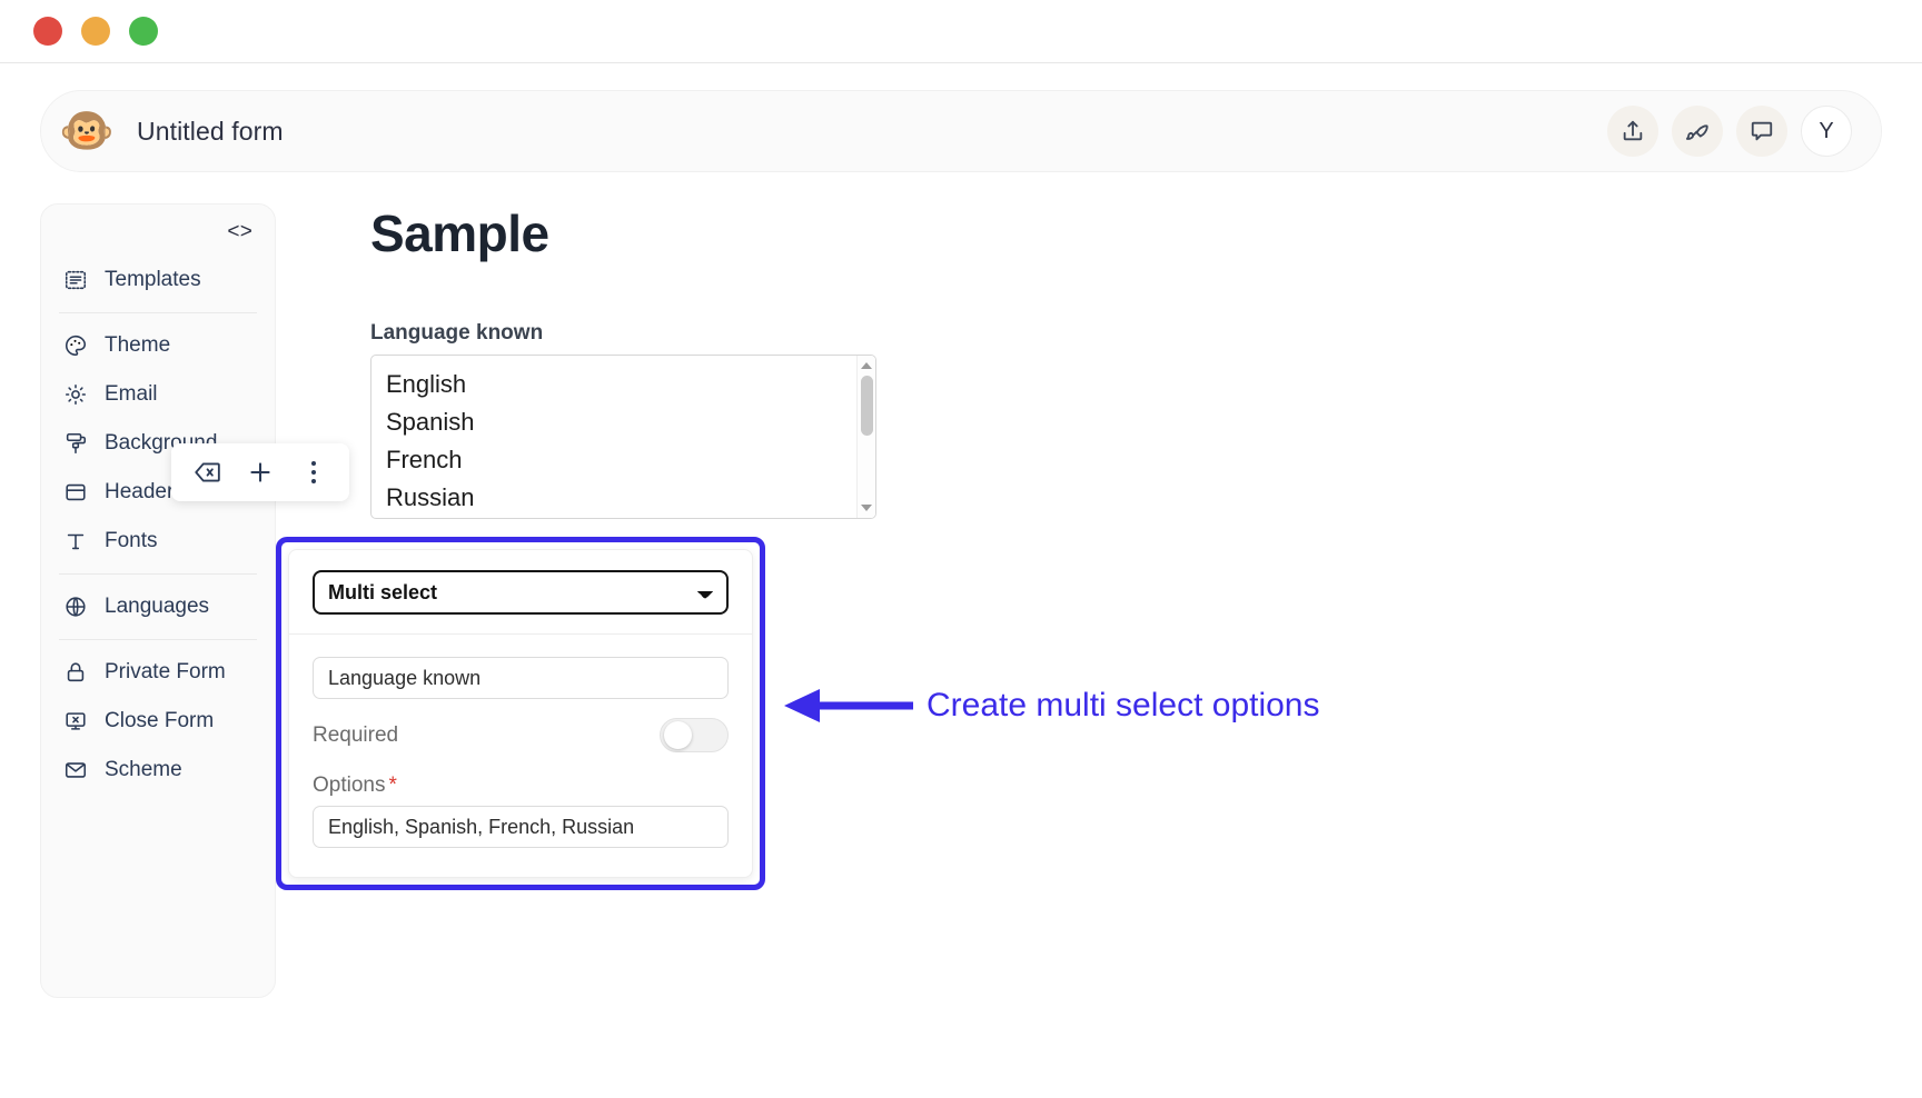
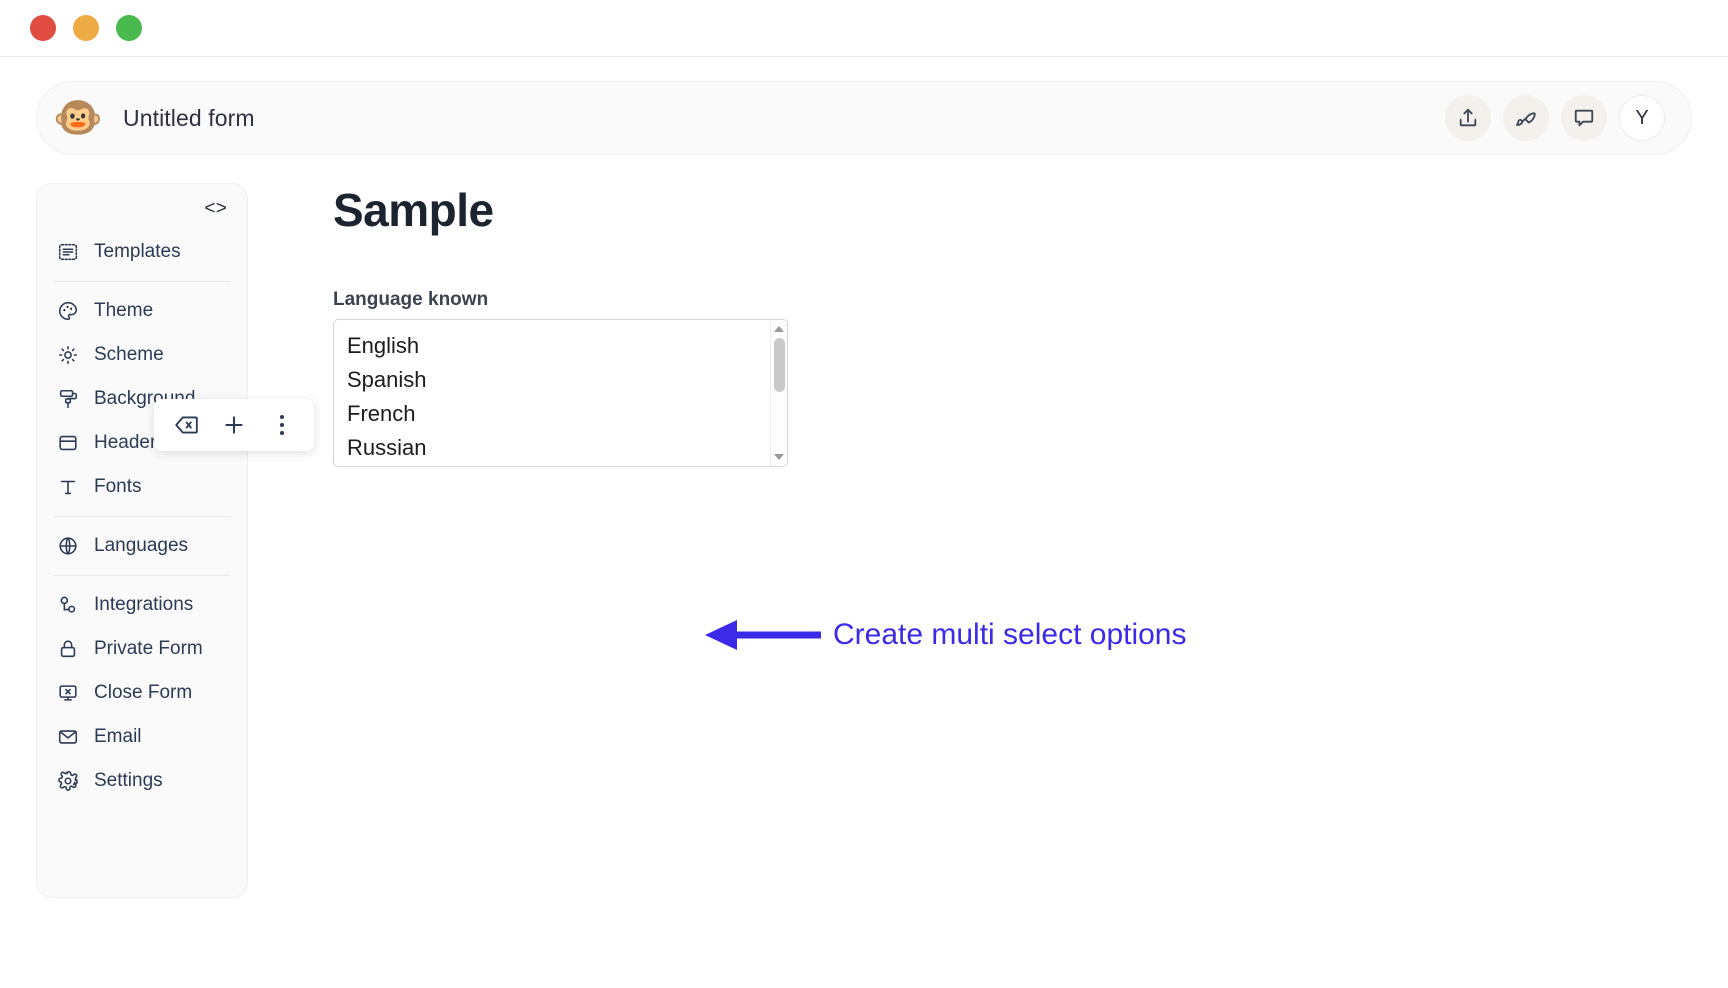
  🐵
  Untitled form
  Y
  <>
  Templates
  Theme
- Email
+ Scheme
  Heade
  Fonts
  Languages
+ Integrations
  Private Form
  Close Form
- Scheme
+ Email
+ Settings
  Sample
  Language known
  English
  Spanish
  French
  Russian
- Multi select Language known
- Required
- Options *
- English, Spanish, French, Russian
  Create multi select options
